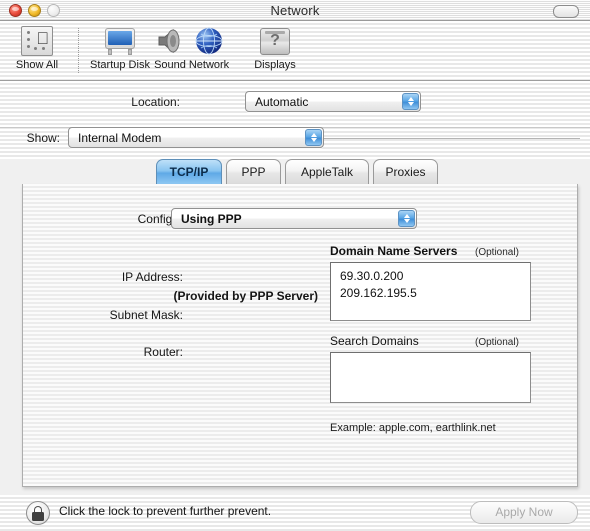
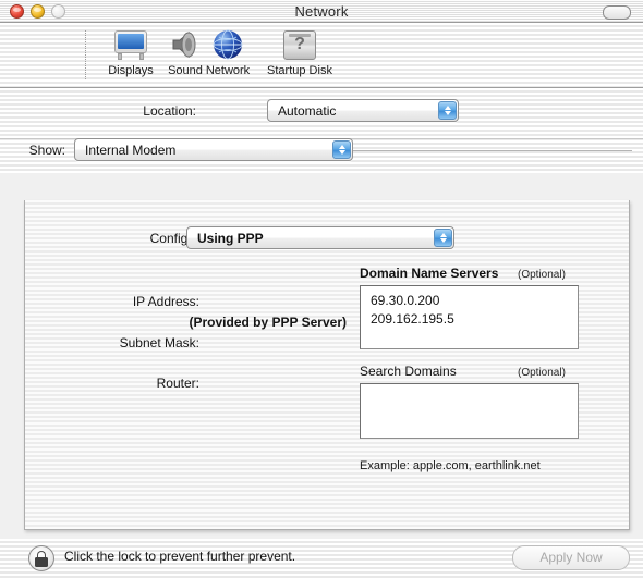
  Network
- 
- Show All
- Startup Disk
+ Displays
  Sound
  Network
  ?
- Displays
+ Startup Disk
  Location:
  Automatic
  Show:
  Internal Modem
- TCP/IP
- PPP
- AppleTalk
- Proxies
  Using PPP
  IP Address:
  (Provided by PPP Server)
  Subnet Mask:
  Router:
  Domain Name Servers
  (Optional)
  69.30.0.200
  209.162.195.5
  Search Domains
  (Optional)
  Example: apple.com, earthlink.net
  Click the lock to prevent further prevent.
  Apply Now
